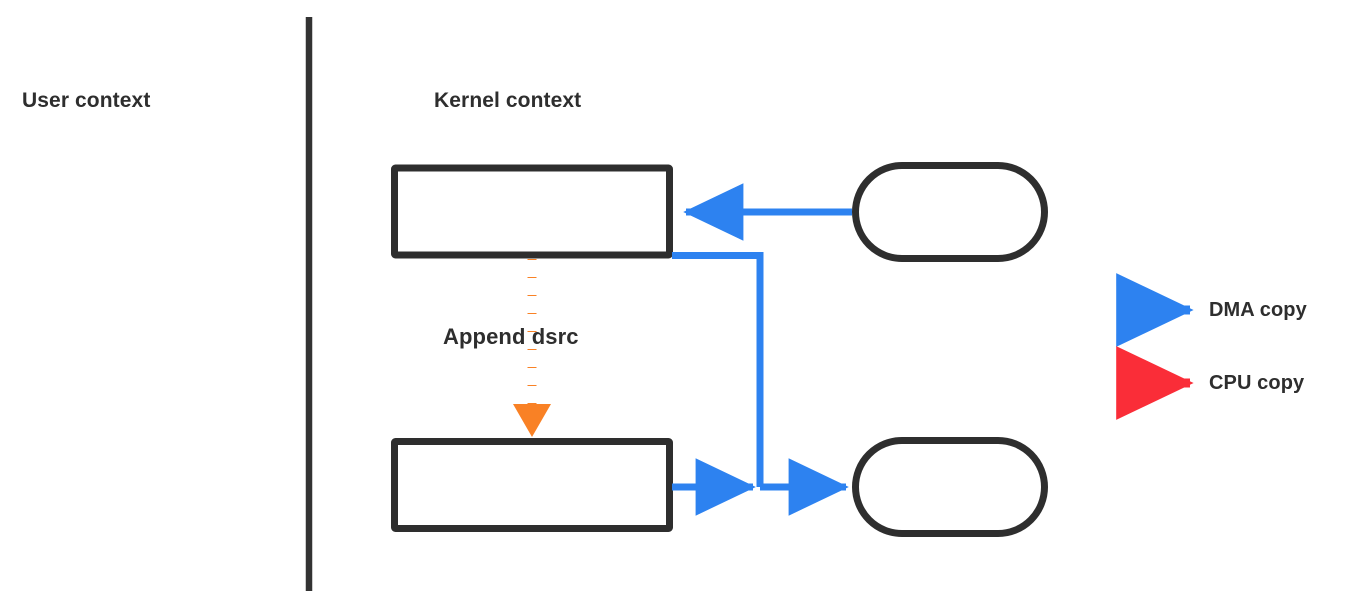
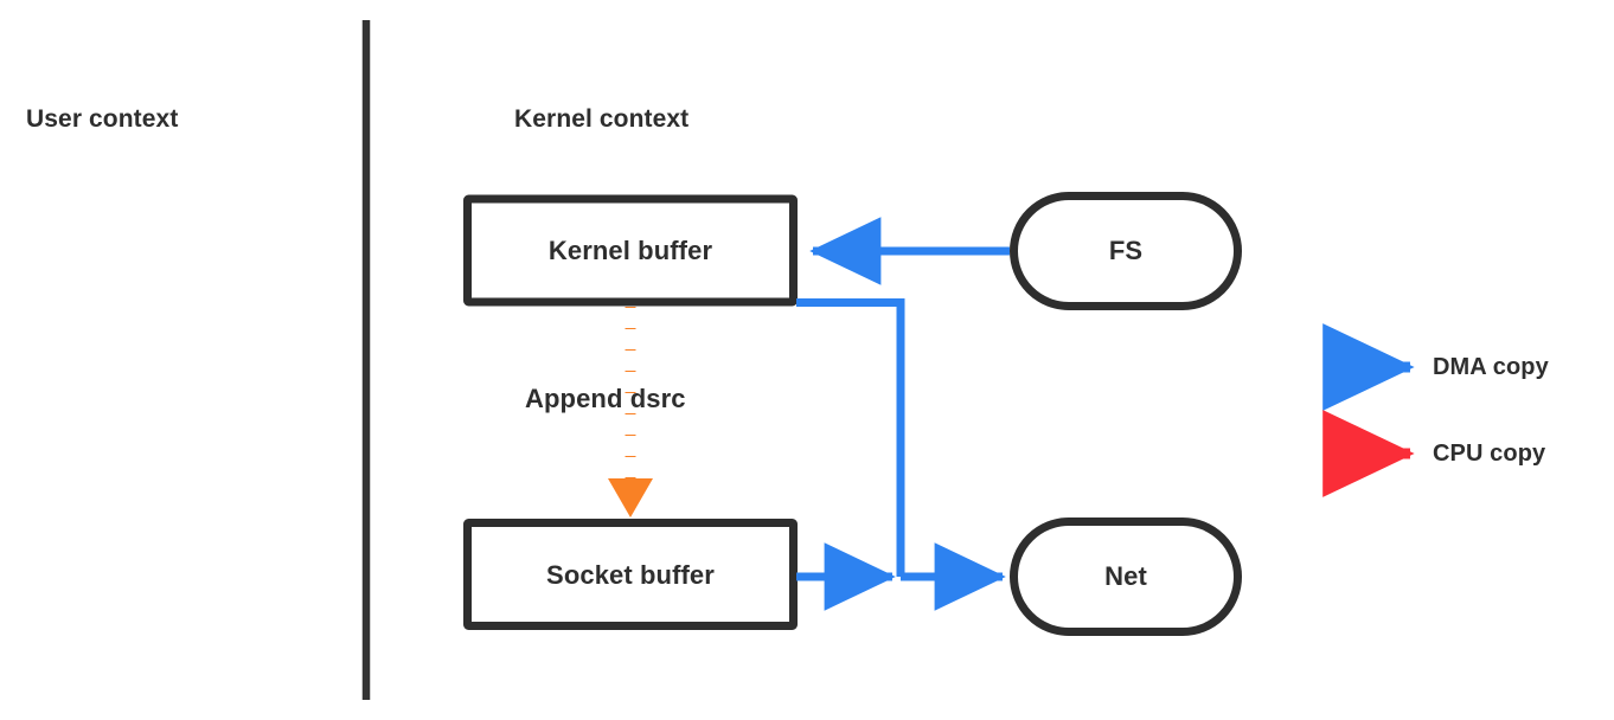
  User context
  Kernel context
+ Kernel buffer
+ Socket buffer
+ FS
+ Net
  Append dsrc
  DMA copy
  CPU copy
